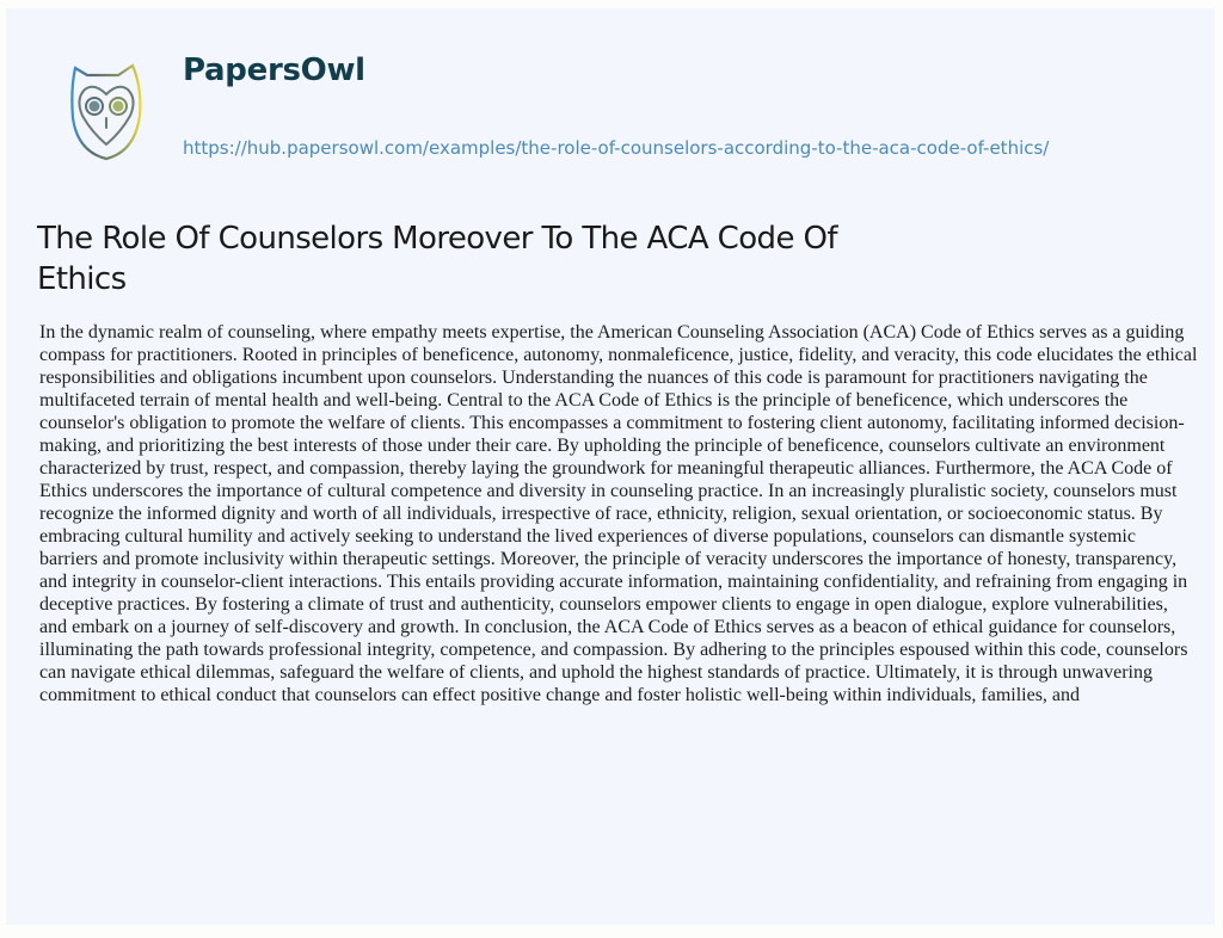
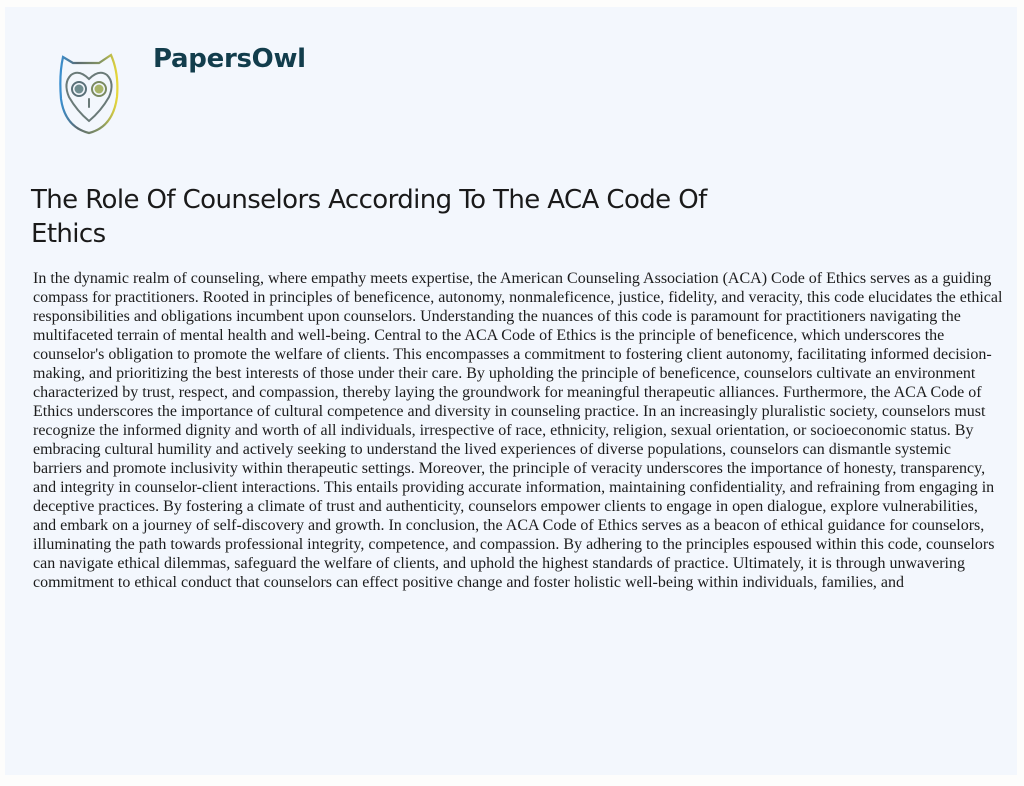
  PapersOwl
- https://hub.papersowl.com/examples/the-role-of-counselors-according-to-the-aca-code-of-ethics/
- The Role Of Counselors Moreover To The ACA Code Of Ethics
+ The Role Of Counselors According To The ACA Code Of Ethics
  In the dynamic realm of counseling, where empathy meets expertise, the American Counseling Association (ACA) Code of Ethics serves as a guiding compass for practitioners. Rooted in principles of beneficence, autonomy, nonmaleficence, justice, fidelity, and veracity, this code elucidates the ethical responsibilities and obligations incumbent upon counselors. Understanding the nuances of this code is paramount for practitioners navigating the multifaceted terrain of mental health and well-being. Central to the ACA Code of Ethics is the principle of beneficence, which underscores the counselor's obligation to promote the welfare of clients. This encompasses a commitment to fostering client autonomy, facilitating informed decision-making, and prioritizing the best interests of those under their care. By upholding the principle of beneficence, counselors cultivate an environment characterized by trust, respect, and compassion, thereby laying the groundwork for meaningful therapeutic alliances. Furthermore, the ACA Code of Ethics underscores the importance of cultural competence and diversity in counseling practice. In an increasingly pluralistic society, counselors must recognize the informed dignity and worth of all individuals, irrespective of race, ethnicity, religion, sexual orientation, or socioeconomic status. By embracing cultural humility and actively seeking to understand the lived experiences of diverse populations, counselors can dismantle systemic barriers and promote inclusivity within therapeutic settings. Moreover, the principle of veracity underscores the importance of honesty, transparency, and integrity in counselor-client interactions. This entails providing accurate information, maintaining confidentiality, and refraining from engaging in deceptive practices. By fostering a climate of trust and authenticity, counselors empower clients to engage in open dialogue, explore vulnerabilities, and embark on a journey of self-discovery and growth. In conclusion, the ACA Code of Ethics serves as a beacon of ethical guidance for counselors, illuminating the path towards professional integrity, competence, and compassion. By adhering to the principles espoused within this code, counselors can navigate ethical dilemmas, safeguard the welfare of clients, and uphold the highest standards of practice. Ultimately, it is through unwavering commitment to ethical conduct that counselors can effect positive change and foster holistic well-being within individuals, families, and
